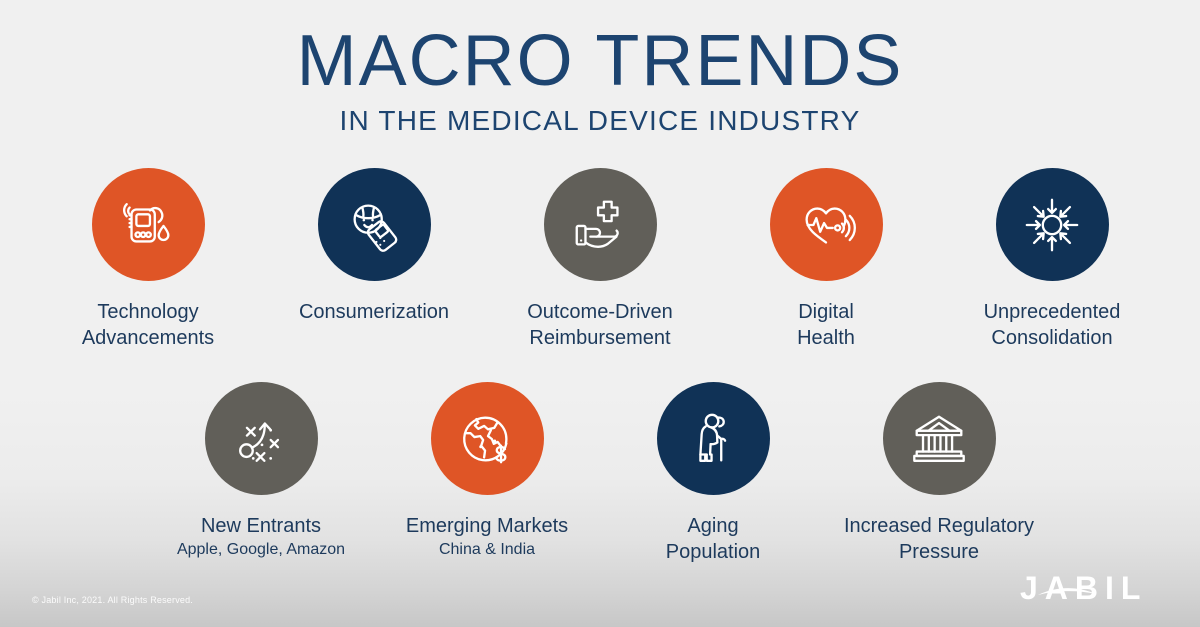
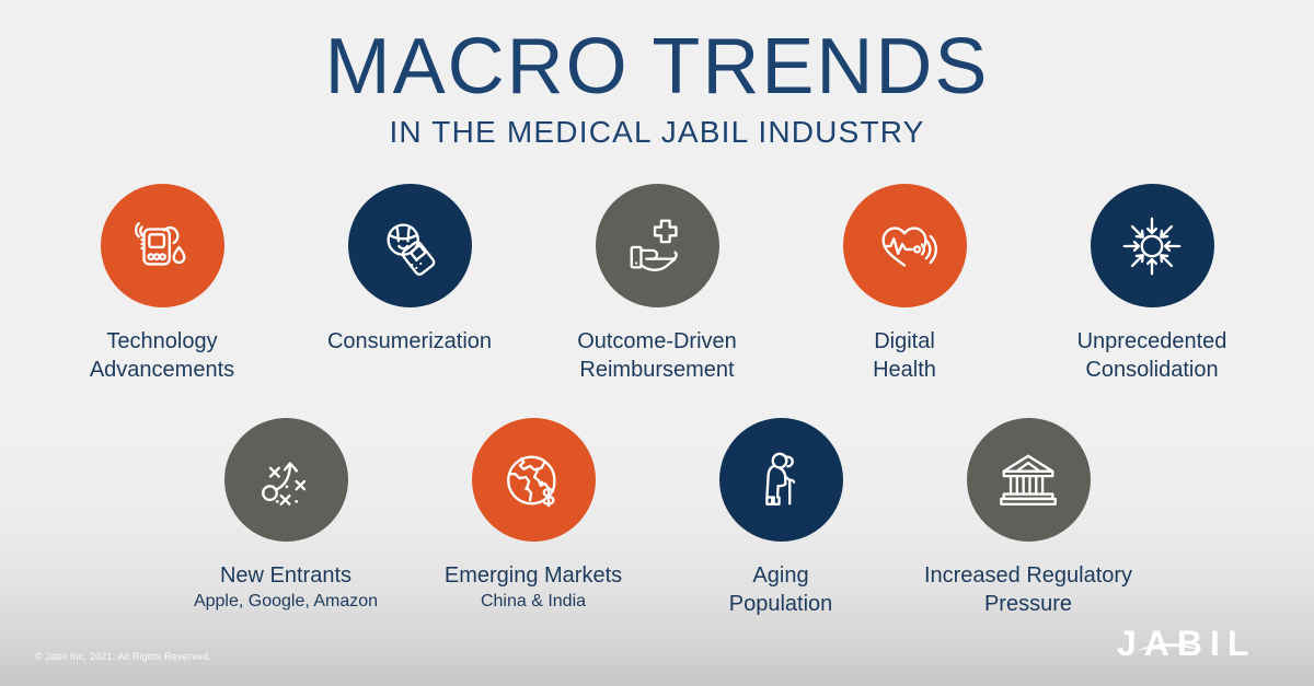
  MACRO TRENDS
- IN THE MEDICAL DEVICE INDUSTRY
+ IN THE MEDICAL JABIL INDUSTRY
  Technology
  Advancements
  Consumerization
  Outcome-Driven
  Reimbursement
  Digital
  Health
  Unprecedented
  Consolidation
  New Entrants
  Apple, Google, Amazon
  Emerging Markets
  China & India
  Aging
  Population
  Increased Regulatory
  Pressure
  © Jabil Inc, 2021. All Rights Reserved.
  JABIL
